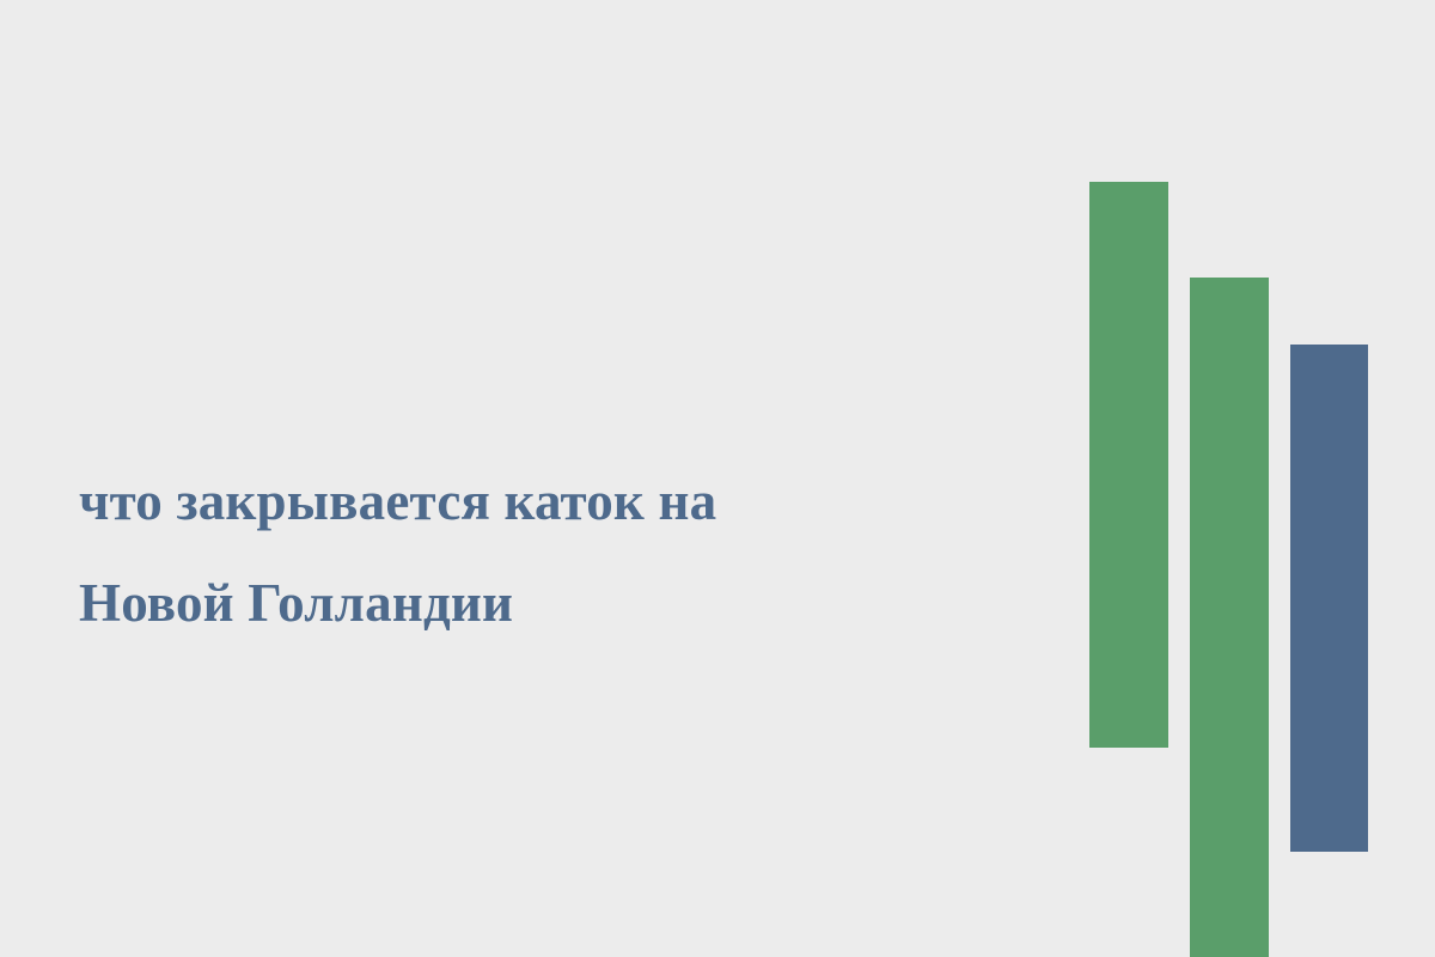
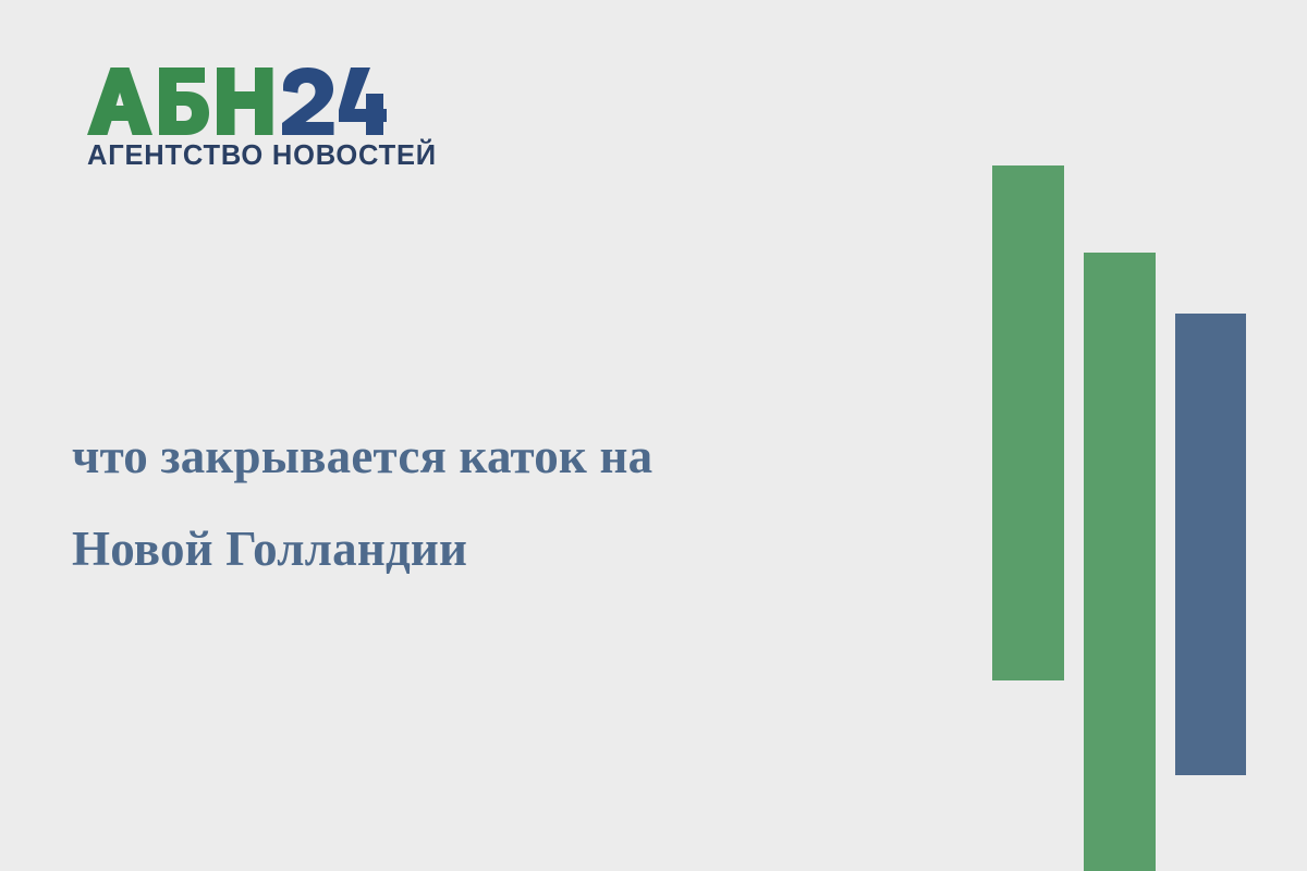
+ АГЕНТСТВО НОВОСТЕЙ
  что закрывается каток на
  Новой Голландии
